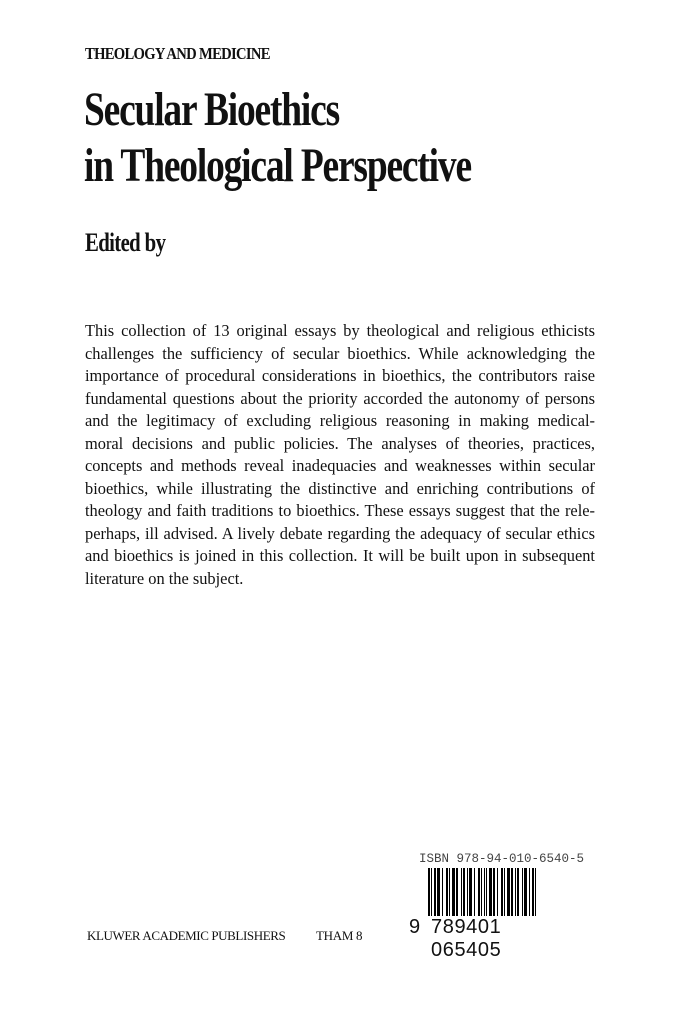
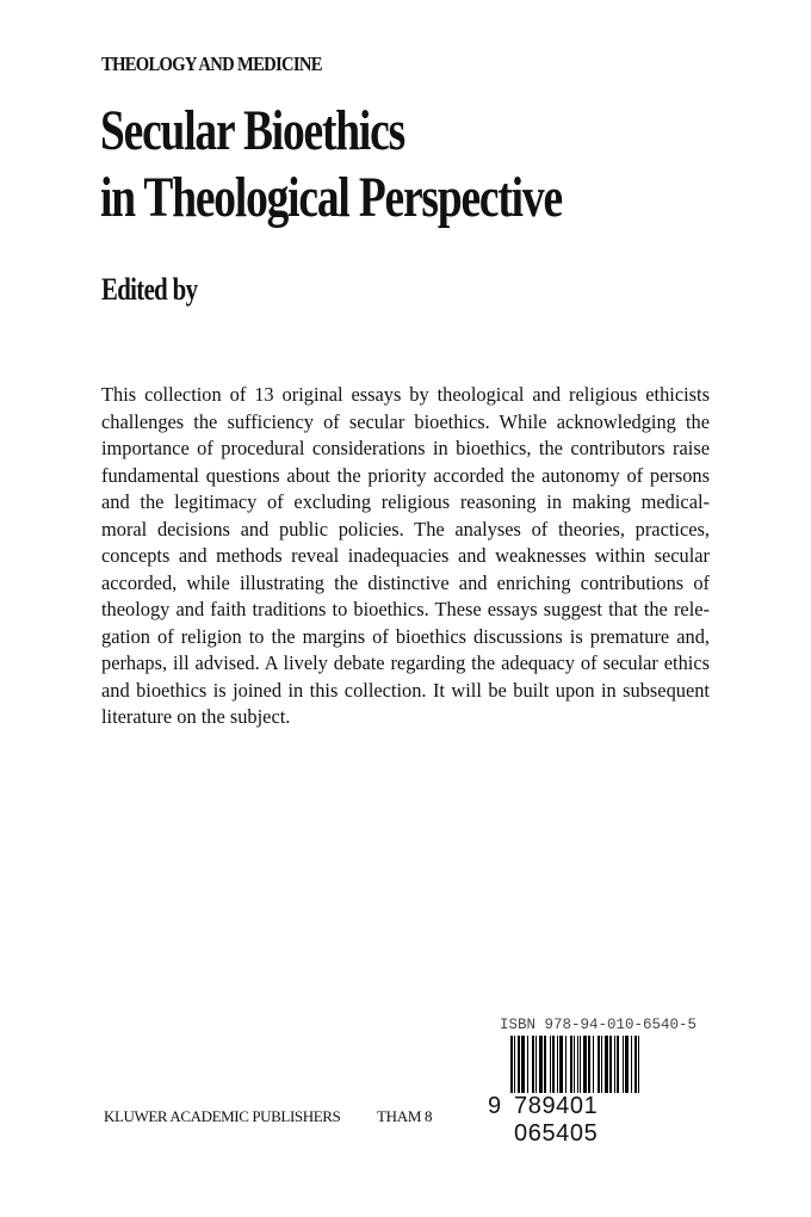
  THEOLOGY AND MEDICINE
  Secular Bioethics
  in Theological Perspective
  Edited by
  This collection of 13 original essays by theological and religious ethicists
  challenges the sufficiency of secular bioethics. While acknowledging the
  importance of procedural considerations in bioethics, the contributors raise
  fundamental questions about the priority accorded the autonomy of persons
  and the legitimacy of excluding religious reasoning in making medical-
  moral decisions and public policies. The analyses of theories, practices,
  concepts and methods reveal inadequacies and weaknesses within secular
- bioethics, while illustrating the distinctive and enriching contributions of
+ accorded, while illustrating the distinctive and enriching contributions of
  theology and faith traditions to bioethics. These essays suggest that the rele-
+ gation of religion to the margins of bioethics discussions is premature and,
  perhaps, ill advised. A lively debate regarding the adequacy of secular ethics
  and bioethics is joined in this collection. It will be built upon in subsequent
  literature on the subject.
  ISBN 978-94-010-6540-5
  9
  789401 065405
  KLUWER ACADEMIC PUBLISHERS
  THAM 8
